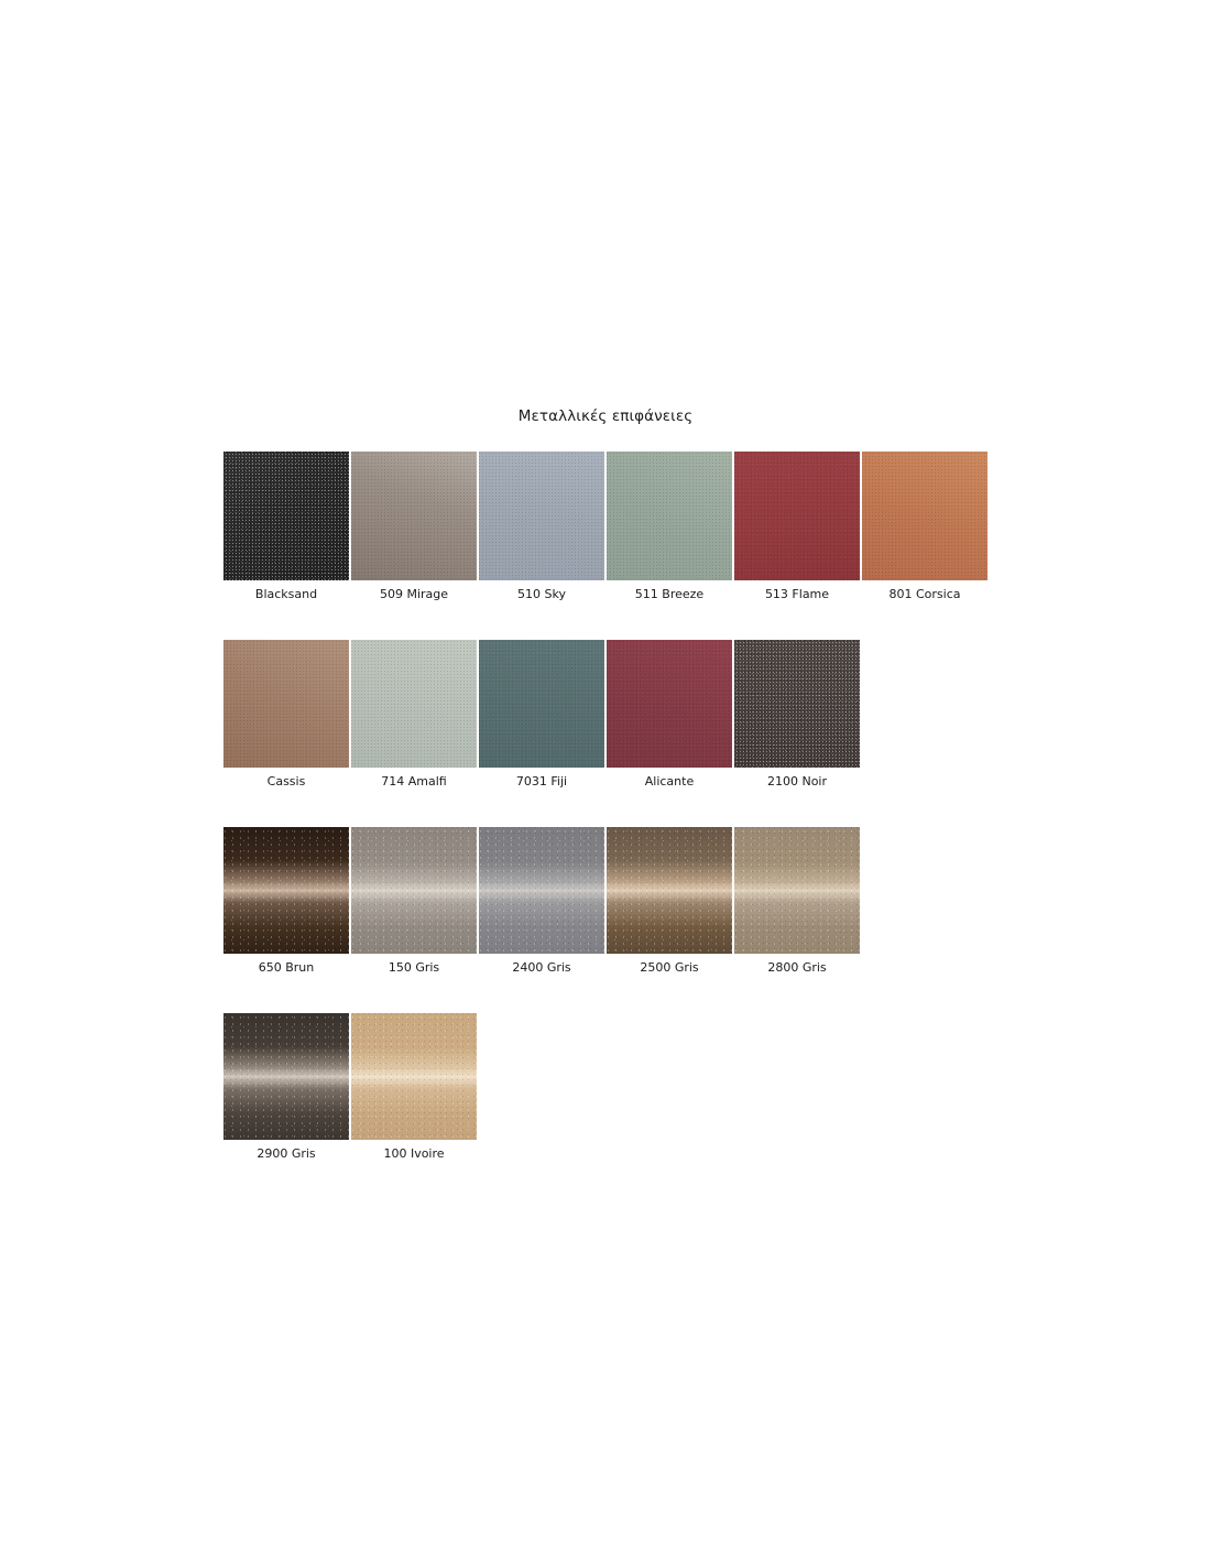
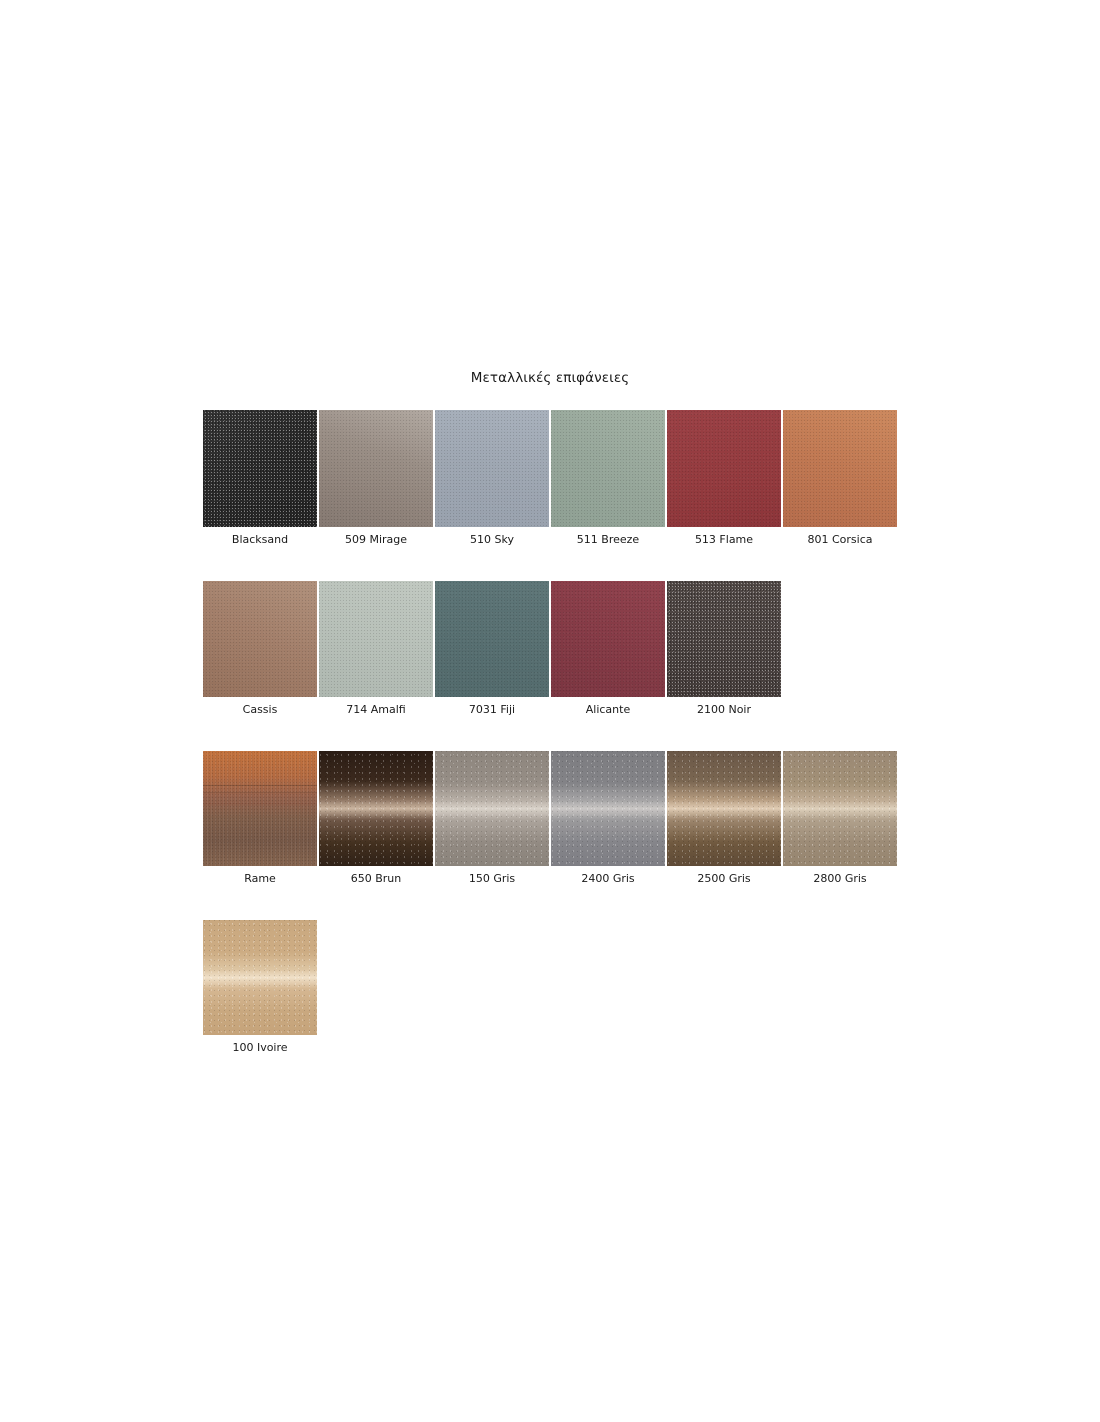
  Μεταλλικές επιφάνειες
  Blacksand
  509 Mirage
  510 Sky
  511 Breeze
  513 Flame
  801 Corsica
  Cassis
  714 Amalfi
  7031 Fiji
  Alicante
  2100 Noir
+ Rame
  650 Brun
  150 Gris
  2400 Gris
  2500 Gris
  2800 Gris
- 2900 Gris
  100 Ivoire
